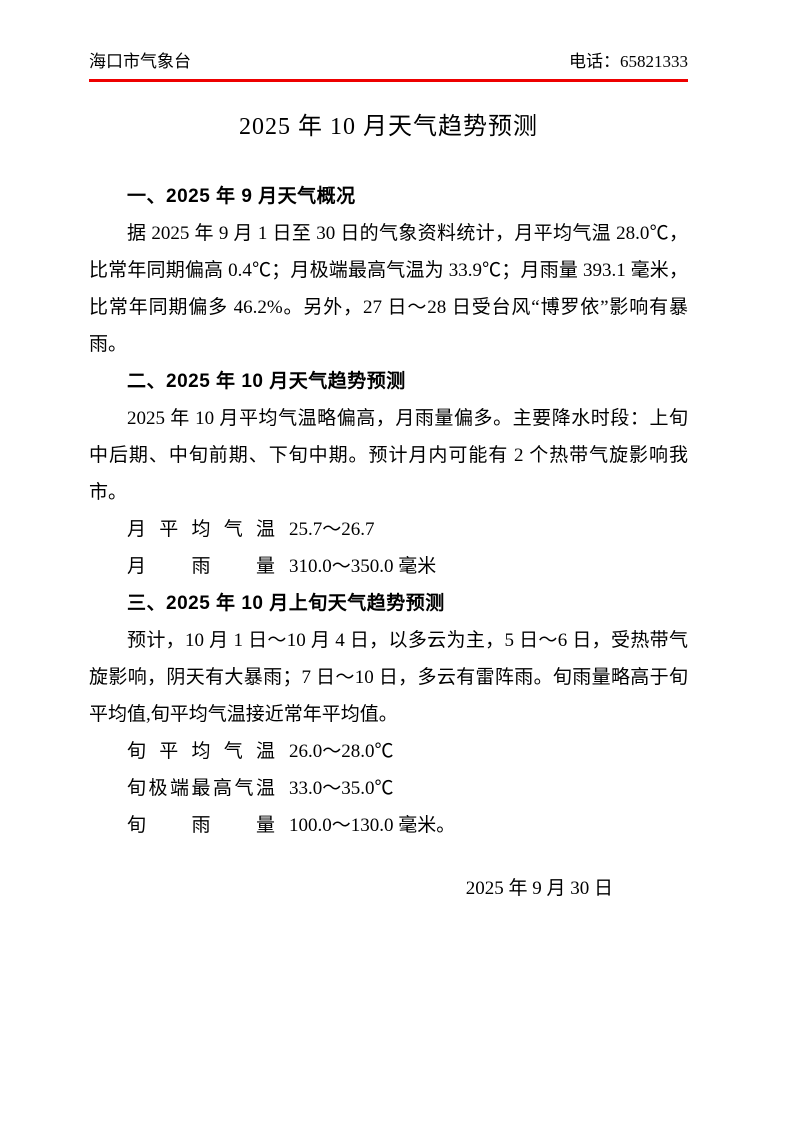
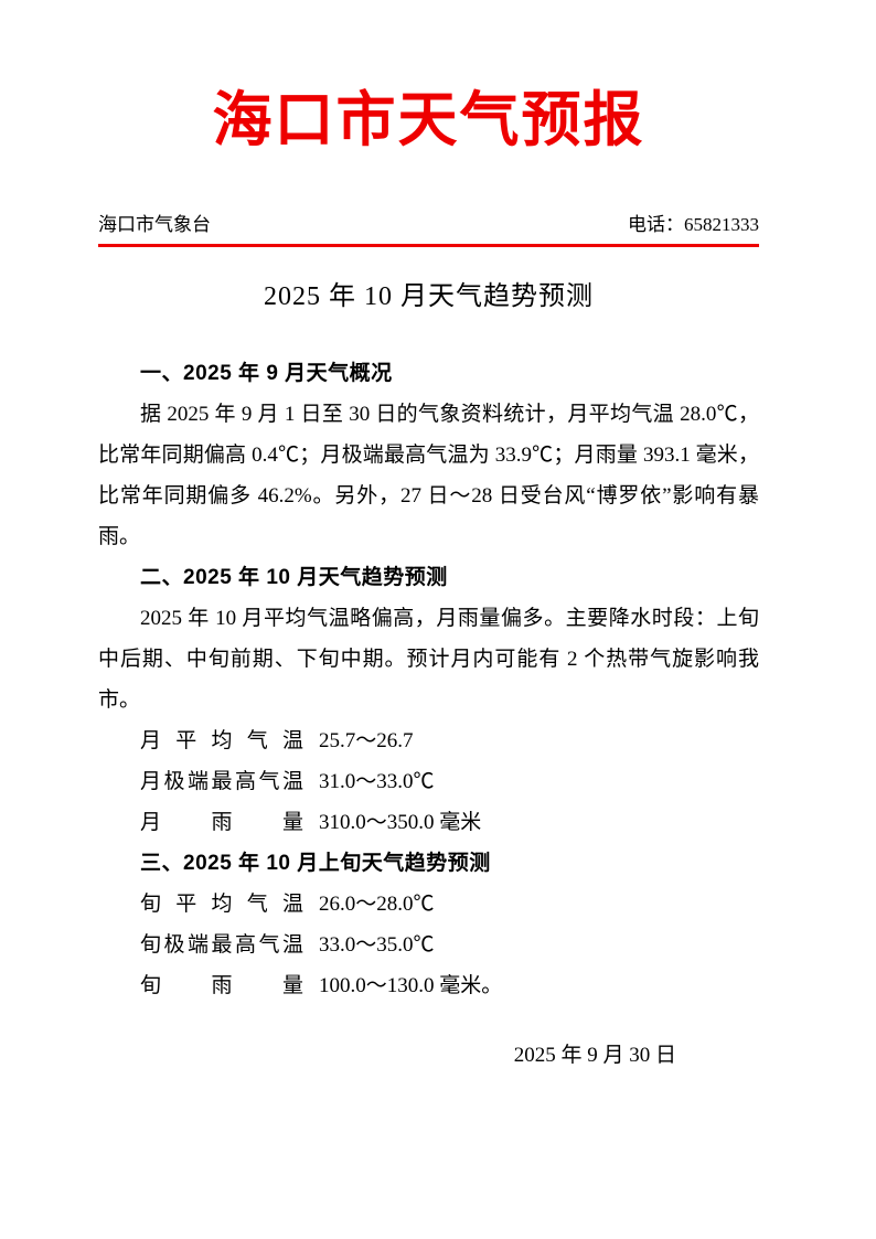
+ 海口市天气预报
  海口市气象台
  电话：65821333
  2025 年 10 月天气趋势预测
  一、2025 年 9 月天气概况
  据 2025 年 9 月 1 日至 30 日的气象资料统计，月平均气温 28.0℃，比常年同期偏高 0.4℃；月极端最高气温为 33.9℃；月雨量 393.1 毫米，比常年同期偏多 46.2%。另外，27 日～28 日受台风“博罗依”影响有暴雨。
  二、2025 年 10 月天气趋势预测
  2025 年 10 月平均气温略偏高，月雨量偏多。主要降水时段：上旬中后期、中旬前期、下旬中期。预计月内可能有 2 个热带气旋影响我市。
  月平均气温 25.7～26.7
+ 月极端最高气温 31.0～33.0℃
  月雨量 310.0～350.0 毫米
  三、2025 年 10 月上旬天气趋势预测
- 预计，10 月 1 日～10 月 4 日，以多云为主，5 日～6 日，受热带气旋影响，阴天有大暴雨；7 日～10 日，多云有雷阵雨。旬雨量略高于旬平均值,旬平均气温接近常年平均值。
  旬平均气温 26.0～28.0℃
  旬极端最高气温 33.0～35.0℃
  旬雨量 100.0～130.0 毫米。
  2025 年 9 月 30 日
